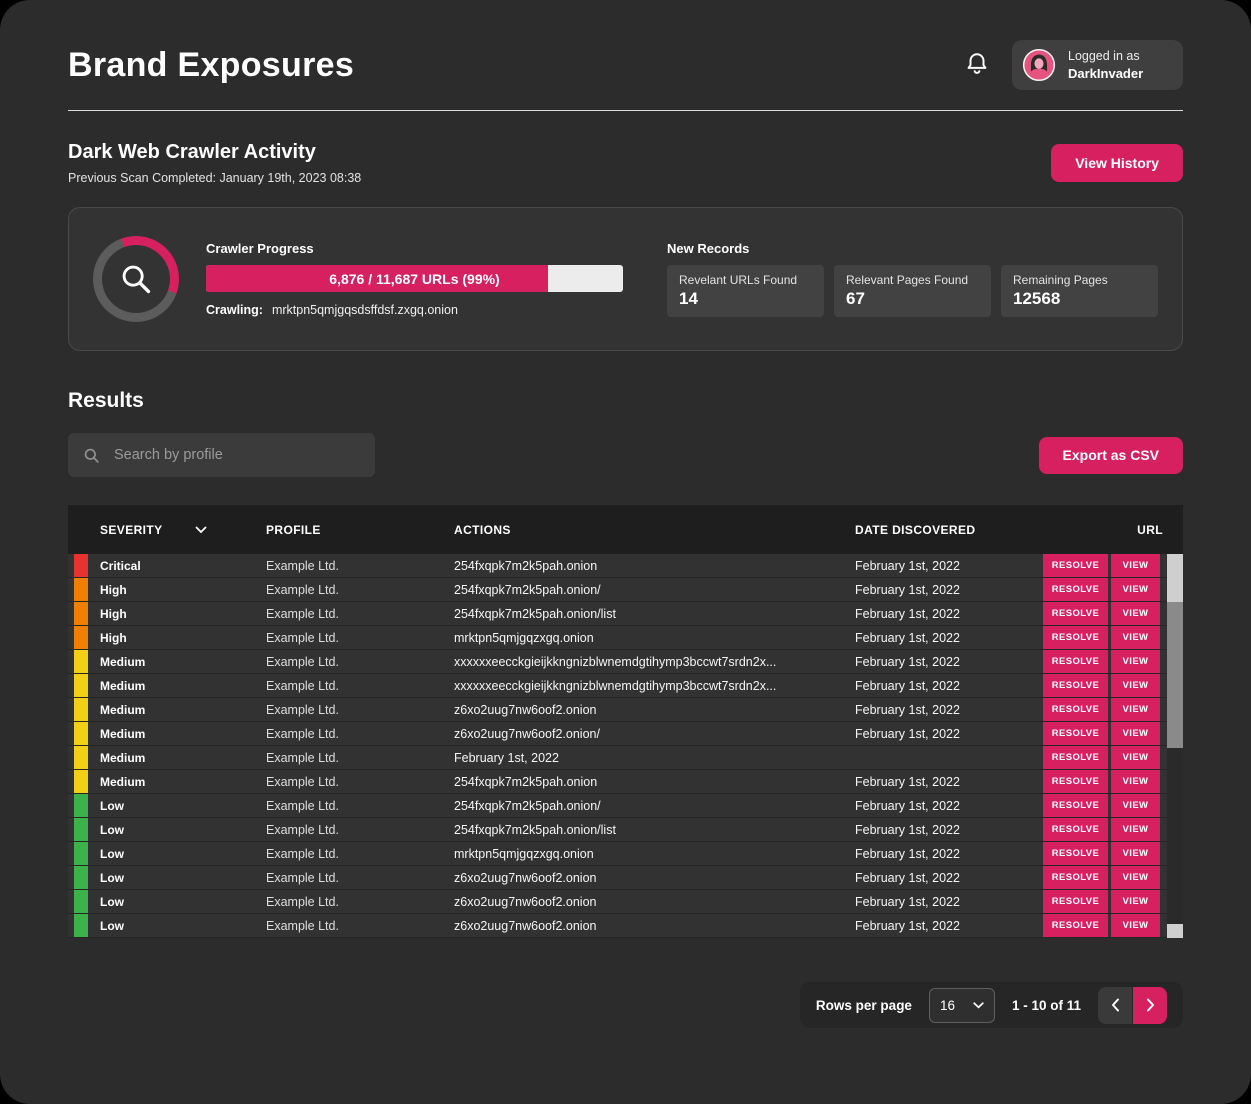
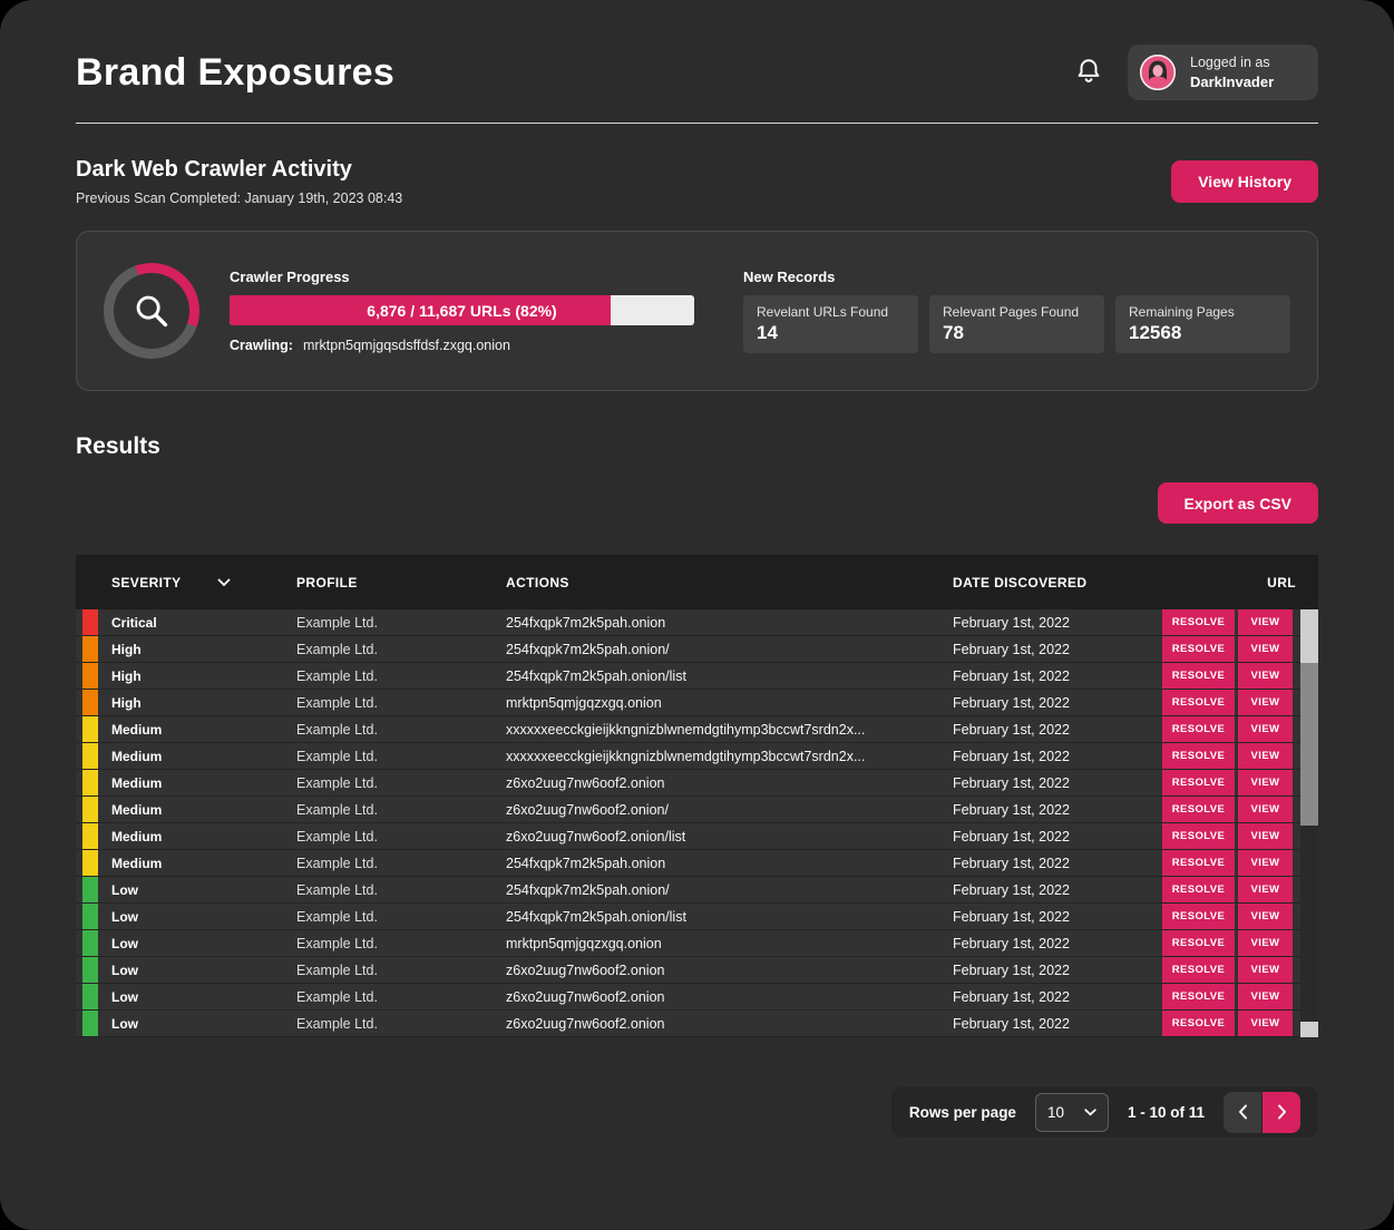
  Brand Exposures
  Logged in as
  DarkInvader
  Dark Web Crawler Activity
- Previous Scan Completed: January 19th, 2023 08:38
+ Previous Scan Completed: January 19th, 2023 08:43
  View History
  Crawler Progress
- 6,876 / 11,687 URLs (99%)
+ 6,876 / 11,687 URLs (82%)
  Crawling: mrktpn5qmjgqsdsffdsf.zxgq.onion
  New Records
  Revelant URLs Found
  14
  Relevant Pages Found
- 67
+ 78
  Remaining Pages
  12568
  Results
- Search by profile
  Export as CSV
  SEVERITY
  PROFILE
  ACTIONS
  DATE DISCOVERED
  URL
  Critical
  Example Ltd.
  254fxqpk7m2k5pah.onion
  February 1st, 2022
  RESOLVE
  VIEW
  High
  Example Ltd.
  254fxqpk7m2k5pah.onion/
  February 1st, 2022
  RESOLVE
  VIEW
  High
  Example Ltd.
  254fxqpk7m2k5pah.onion/list
  February 1st, 2022
  RESOLVE
  VIEW
  High
  Example Ltd.
  mrktpn5qmjgqzxgq.onion
  February 1st, 2022
  RESOLVE
  VIEW
  Medium
  Example Ltd.
  xxxxxxeecckgieijkkngnizblwnemdgtihymp3bccwt7srdn2x...
  February 1st, 2022
  RESOLVE
  VIEW
  Medium
  Example Ltd.
  xxxxxxeecckgieijkkngnizblwnemdgtihymp3bccwt7srdn2x...
  February 1st, 2022
  RESOLVE
  VIEW
  Medium
  Example Ltd.
  z6xo2uug7nw6oof2.onion
  February 1st, 2022
  RESOLVE
  VIEW
  Medium
  Example Ltd.
  z6xo2uug7nw6oof2.onion/
  February 1st, 2022
  RESOLVE
  VIEW
  Medium
  Example Ltd.
+ z6xo2uug7nw6oof2.onion/list
  February 1st, 2022
  RESOLVE
  VIEW
  Medium
  Example Ltd.
  254fxqpk7m2k5pah.onion
  February 1st, 2022
  RESOLVE
  VIEW
  Low
  Example Ltd.
  254fxqpk7m2k5pah.onion/
  February 1st, 2022
  RESOLVE
  VIEW
  Low
  Example Ltd.
  254fxqpk7m2k5pah.onion/list
  February 1st, 2022
  RESOLVE
  VIEW
  Low
  Example Ltd.
  mrktpn5qmjgqzxgq.onion
  February 1st, 2022
  RESOLVE
  VIEW
  Low
  Example Ltd.
  z6xo2uug7nw6oof2.onion
  February 1st, 2022
  RESOLVE
  VIEW
  Low
  Example Ltd.
  z6xo2uug7nw6oof2.onion
  February 1st, 2022
  RESOLVE
  VIEW
  Low
  Example Ltd.
  z6xo2uug7nw6oof2.onion
  February 1st, 2022
  RESOLVE
  VIEW
  Rows per page
- 16
+ 10
  1 - 10 of 11
